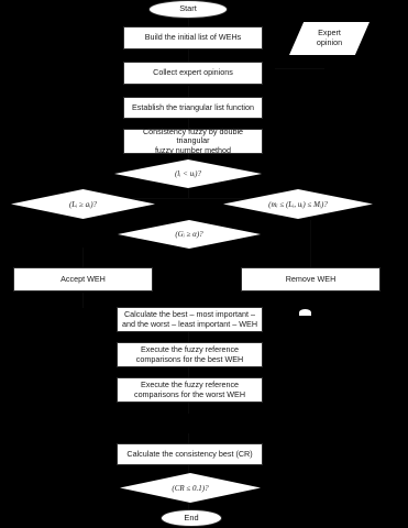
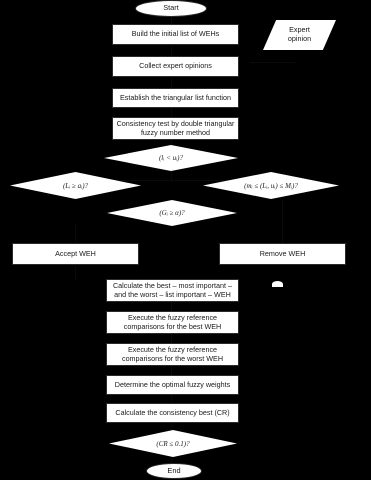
  Start
  Build the initial list of WEHs
  Collect expert opinions
  Expert
  opinion
  Establish the triangular list function
- Consistency fuzzy by double triangular
+ Consistency test by double triangular
  fuzzy number method
  (lᵢ < uᵢ)?
  (Lᵢ ≥ aᵢ)?
  (mᵢ ≤ (Lᵢ, uᵢ) ≤ Mᵢ)?
  (Gᵢ ≥ α)?
  Accept WEH
  Remove WEH
  Calculate the best – most important –
- and the worst – least important – WEH
+ and the worst – list important – WEH
  Execute the fuzzy reference
  comparisons for the best WEH
  Execute the fuzzy reference
  comparisons for the worst WEH
+ Determine the optimal fuzzy weights
  Calculate the consistency best (CR)
  (CR ≤ 0.1)?
  End
